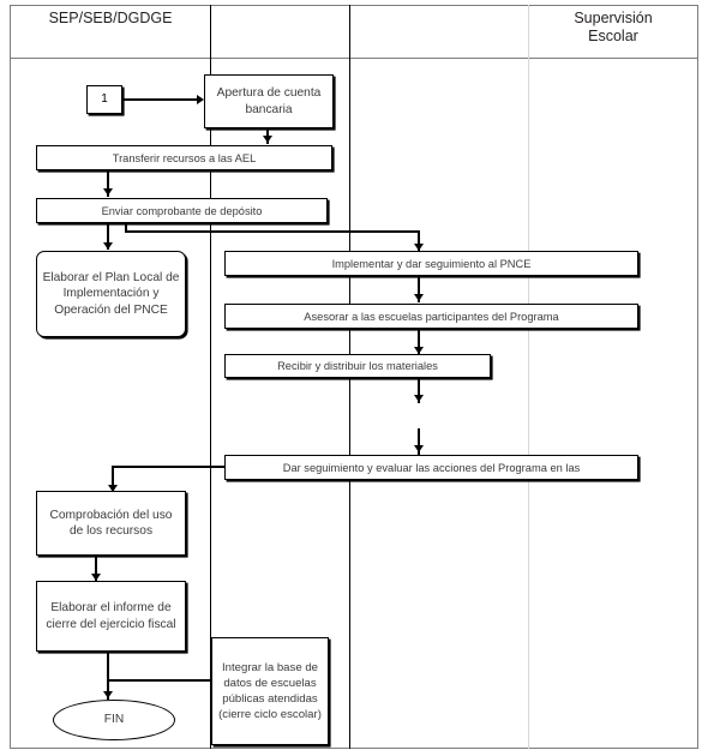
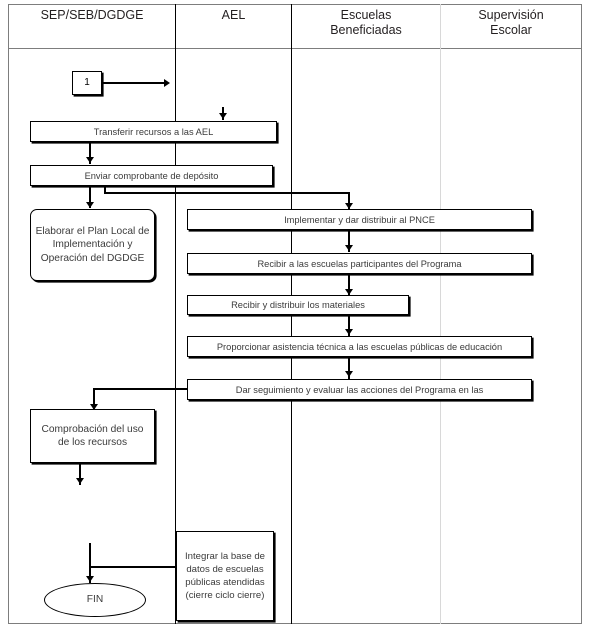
  SEP/SEB/DGDGE
+ AEL
+ Escuelas
+ Beneficiadas
  Supervisión
  Escolar
  1
- Apertura de cuenta bancaria
  Transferir recursos a las AEL
  Enviar comprobante de depósito
- Elaborar el Plan Local de Implementación y Operación del PNCE
+ Elaborar el Plan Local de Implementación y Operación del DGDGE
- Implementar y dar seguimiento al PNCE
+ Implementar y dar distribuir al PNCE
- Asesorar a las escuelas participantes del Programa
+ Recibir a las escuelas participantes del Programa
  Recibir y distribuir los materiales
+ Proporcionar asistencia técnica a las escuelas públicas de educación
  Dar seguimiento y evaluar las acciones del Programa en las
  Comprobación del uso de los recursos
- Elaborar el informe de cierre del ejercicio fiscal
- Integrar la base de datos de escuelas públicas atendidas (cierre ciclo escolar)
+ Integrar la base de datos de escuelas públicas atendidas (cierre ciclo cierre)
  FIN
